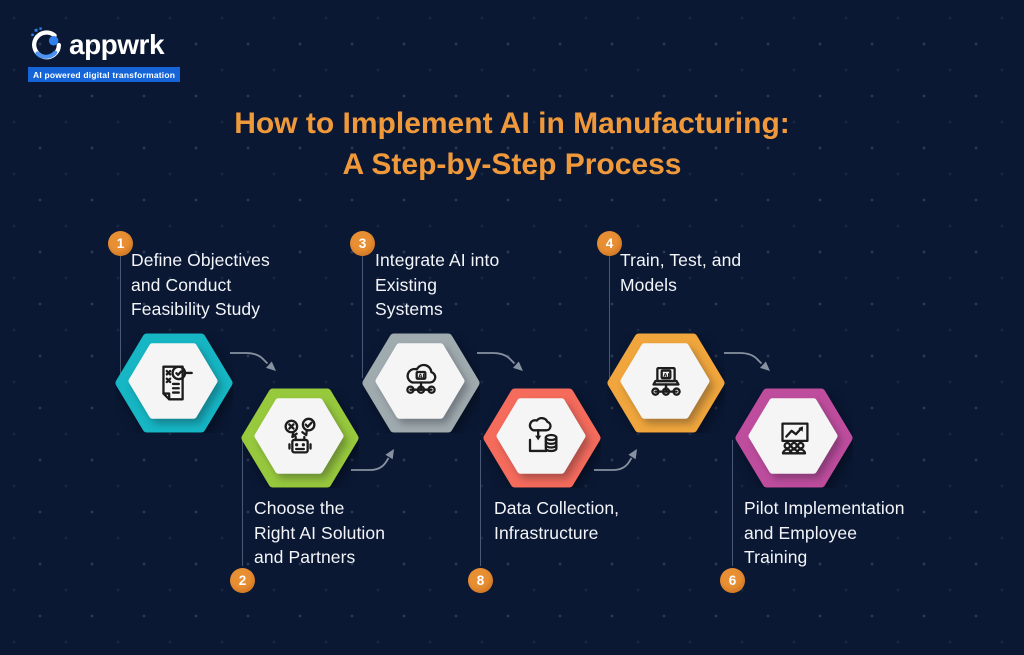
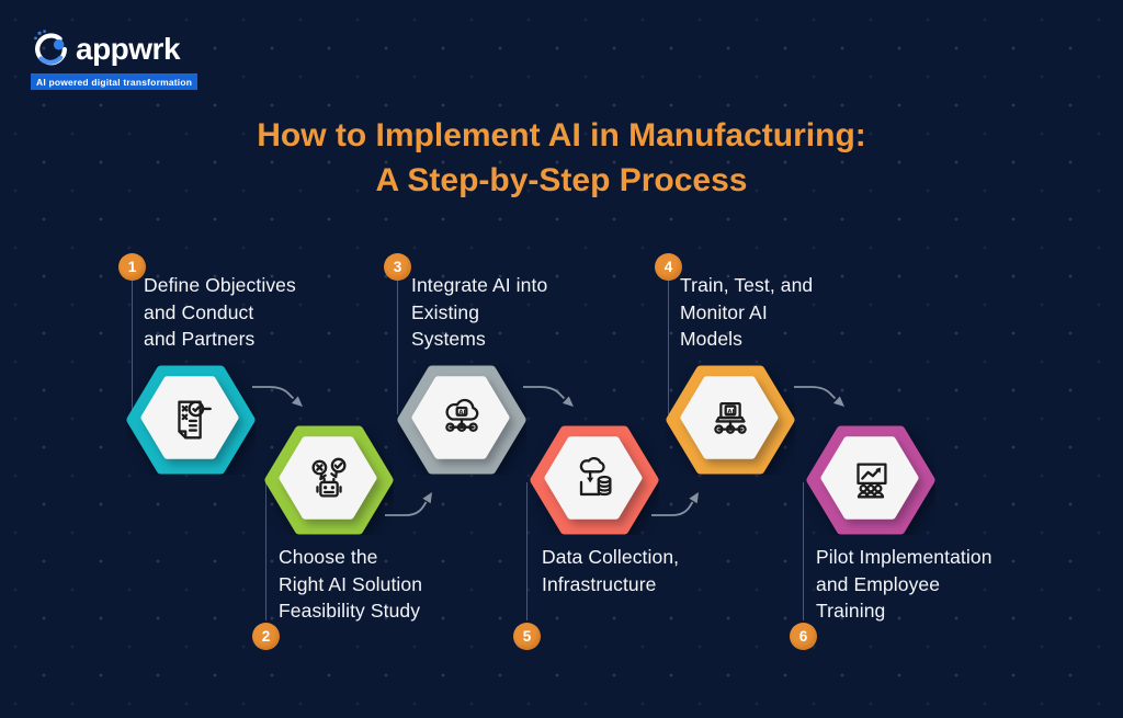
  appwrk
  AI powered digital transformation
  How to Implement AI in Manufacturing:
  A Step-by-Step Process
  1
  Define Objectives
  and Conduct
- Feasibility Study
+ and Partners
  2
  Choose the
  Right AI Solution
- and Partners
+ Feasibility Study
  3
  Integrate AI into
  Existing
  Systems
  4
  Train, Test, and
+ Monitor AI
  Models
- 8
+ 5
  Data Collection,
  Infrastructure
  6
  Pilot Implementation
  and Employee
  Training
